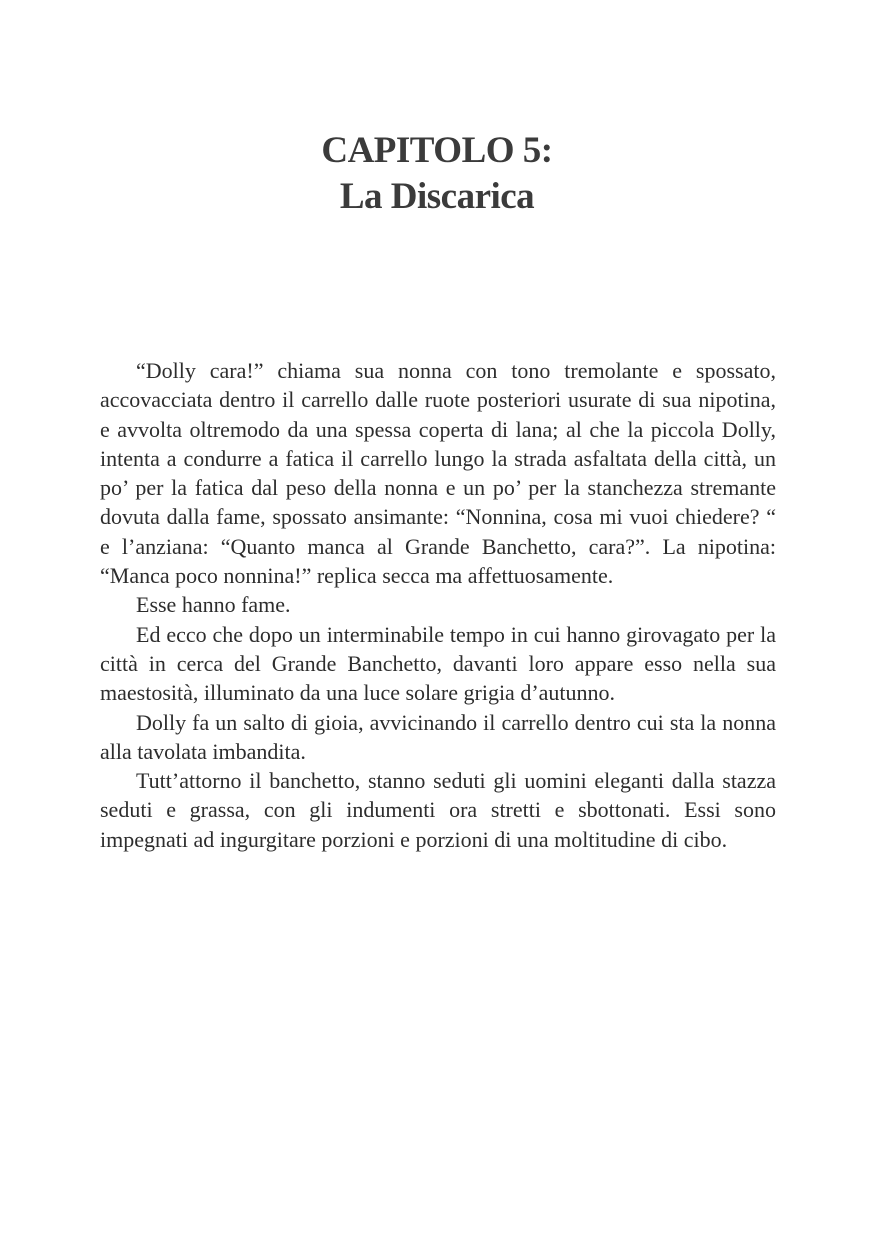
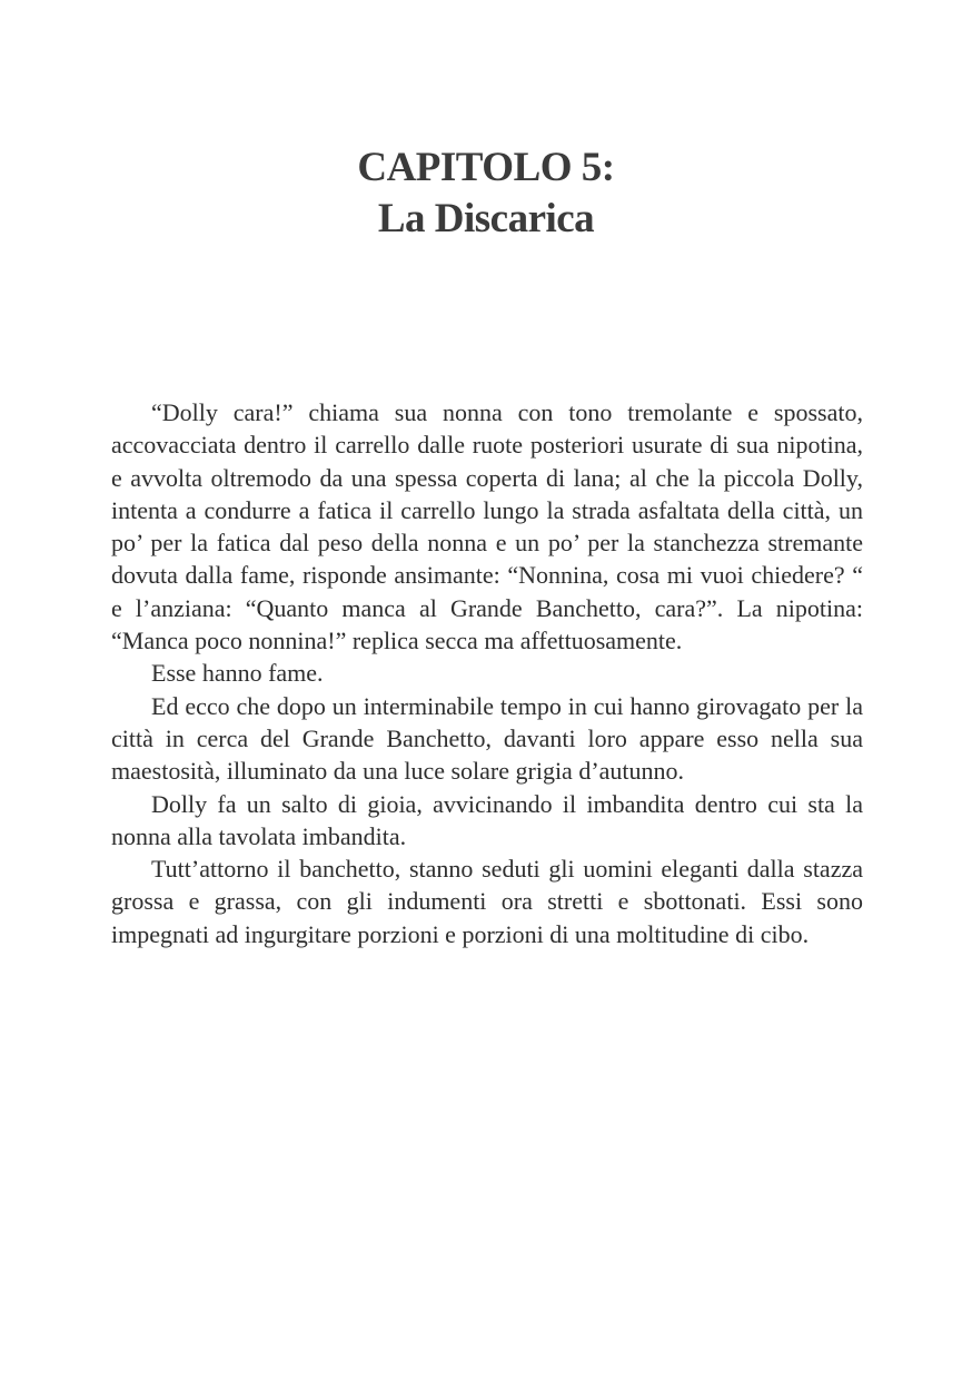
  CAPITOLO 5:
  La Discarica
- “Dolly cara!” chiama sua nonna con tono tremolante e spossato, accovacciata dentro il carrello dalle ruote posteriori usurate di sua nipotina, e avvolta oltremodo da una spessa coperta di lana; al che la piccola Dolly, intenta a condurre a fatica il carrello lungo la strada asfaltata della città, un po’ per la fatica dal peso della nonna e un po’ per la stanchezza stremante dovuta dalla fame, spossato ansimante: “Nonnina, cosa mi vuoi chiedere? “ e l’anziana: “Quanto manca al Grande Banchetto, cara?”. La nipotina: “Manca poco nonnina!” replica secca ma affettuosamente.
+ “Dolly cara!” chiama sua nonna con tono tremolante e spossato, accovacciata dentro il carrello dalle ruote posteriori usurate di sua nipotina, e avvolta oltremodo da una spessa coperta di lana; al che la piccola Dolly, intenta a condurre a fatica il carrello lungo la strada asfaltata della città, un po’ per la fatica dal peso della nonna e un po’ per la stanchezza stremante dovuta dalla fame, risponde ansimante: “Nonnina, cosa mi vuoi chiedere? “ e l’anziana: “Quanto manca al Grande Banchetto, cara?”. La nipotina: “Manca poco nonnina!” replica secca ma affettuosamente.
  Esse hanno fame.
  Ed ecco che dopo un interminabile tempo in cui hanno girovagato per la città in cerca del Grande Banchetto, davanti loro appare esso nella sua maestosità, illuminato da una luce solare grigia d’autunno.
- Dolly fa un salto di gioia, avvicinando il carrello dentro cui sta la nonna alla tavolata imbandita.
+ Dolly fa un salto di gioia, avvicinando il imbandita dentro cui sta la nonna alla tavolata imbandita.
- Tutt’attorno il banchetto, stanno seduti gli uomini eleganti dalla stazza seduti e grassa, con gli indumenti ora stretti e sbottonati. Essi sono impegnati ad ingurgitare porzioni e porzioni di una moltitudine di cibo.
+ Tutt’attorno il banchetto, stanno seduti gli uomini eleganti dalla stazza grossa e grassa, con gli indumenti ora stretti e sbottonati. Essi sono impegnati ad ingurgitare porzioni e porzioni di una moltitudine di cibo.
